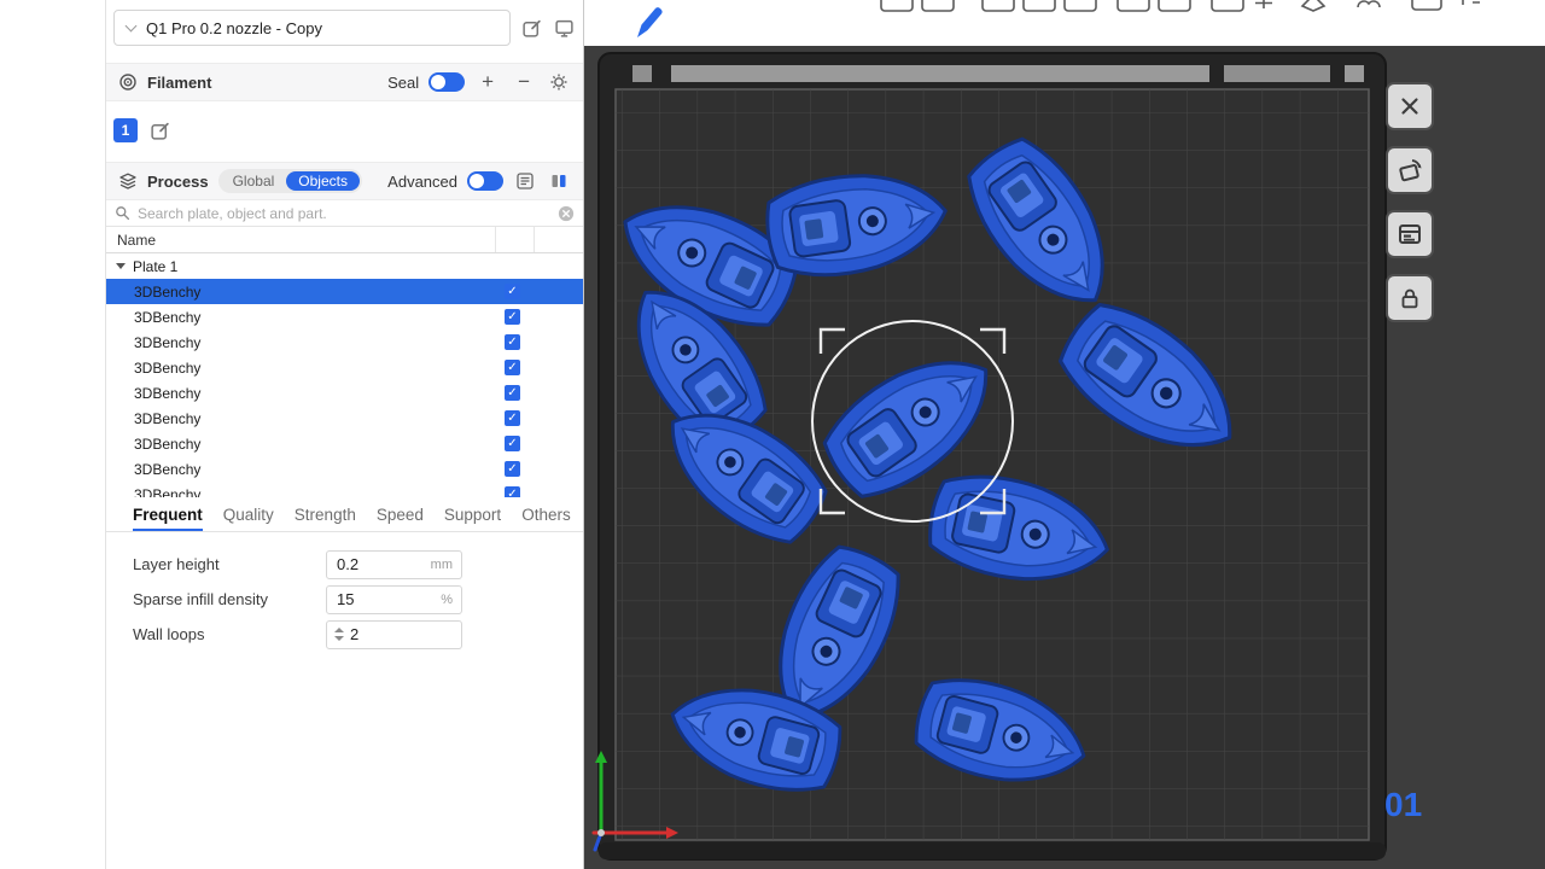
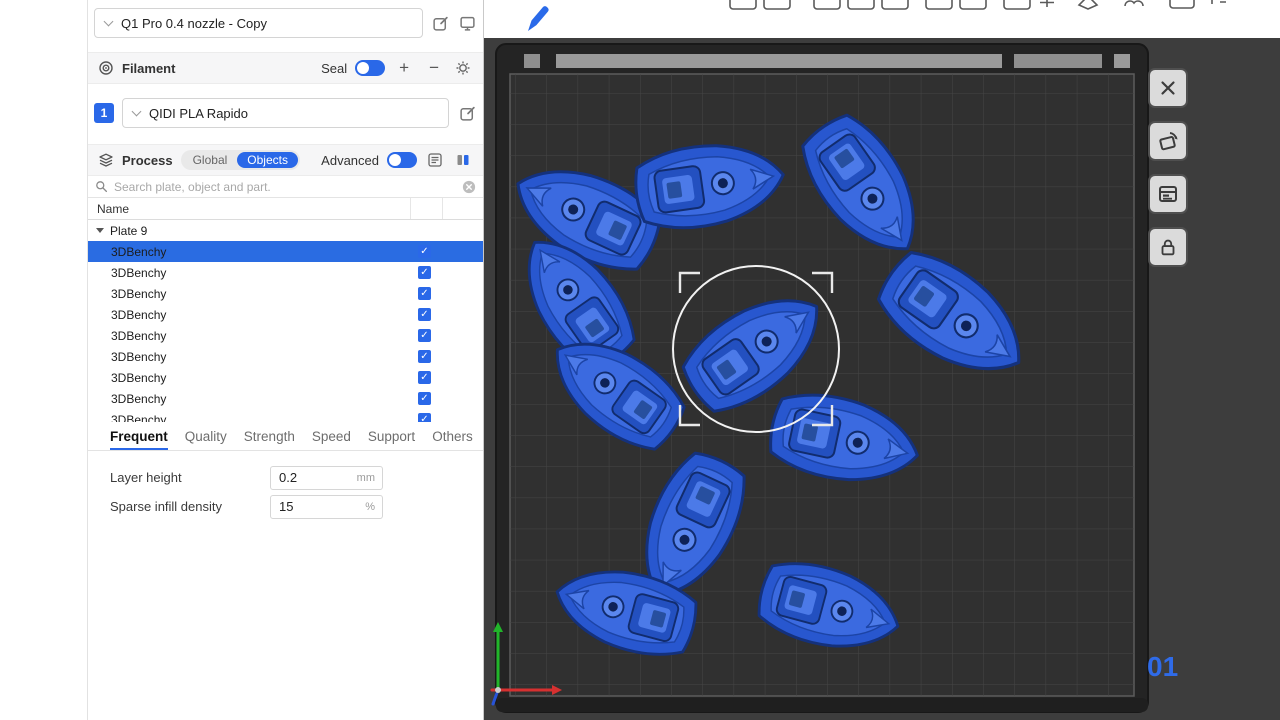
- Q1 Pro 0.2 nozzle - Copy
+ Q1 Pro 0.4 nozzle - Copy
  Filament
  Seal
  +
  −
  1
+ QIDI PLA Rapido
  Process
  Global
  Objects
  Advanced
  Search plate, object and part.
  Name
- Plate 1
+ Plate 9
  3DBenchy
  ✓
  3DBenchy
  ✓
  3DBenchy
  ✓
  3DBenchy
  ✓
  3DBenchy
  ✓
  3DBenchy
  ✓
  3DBenchy
  ✓
  3DBenchy
  ✓
  3DBenchy
  ✓
  Frequent
  Quality
  Strength
  Speed
  Support
  Others
  Layer height
  0.2
  mm
  Sparse infill density
  15
  %
- Wall loops
- 2
  01
